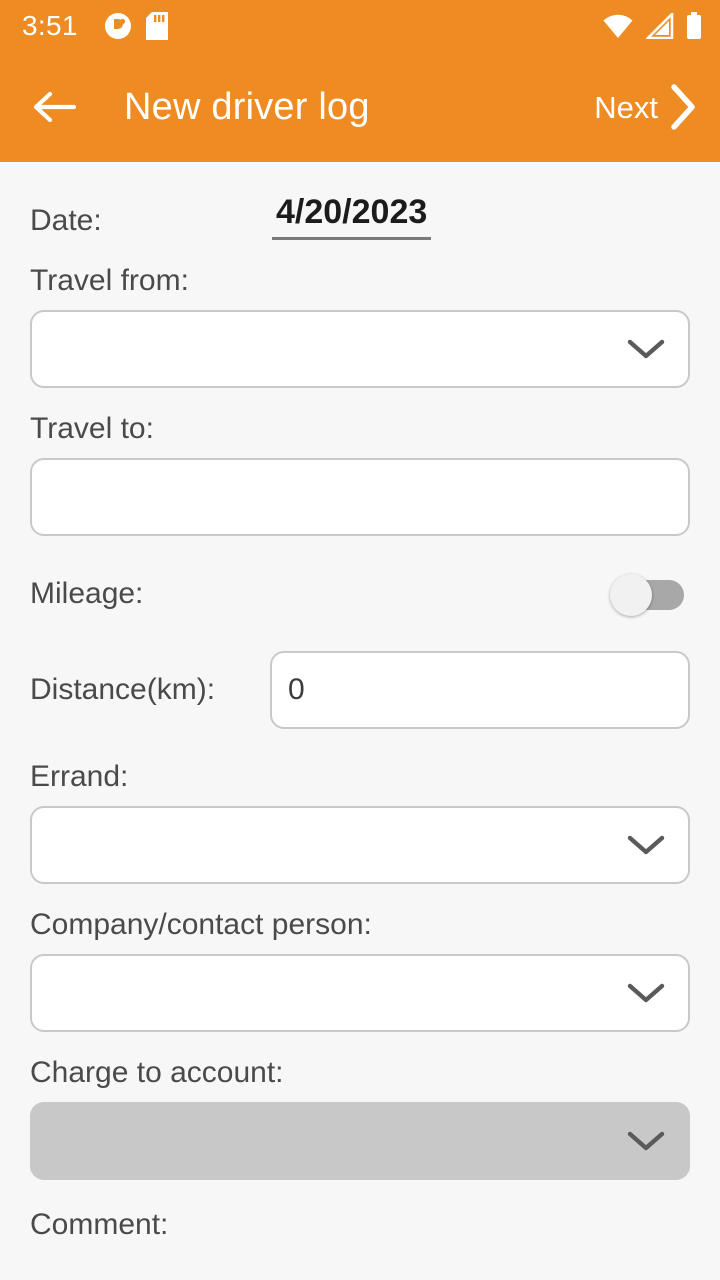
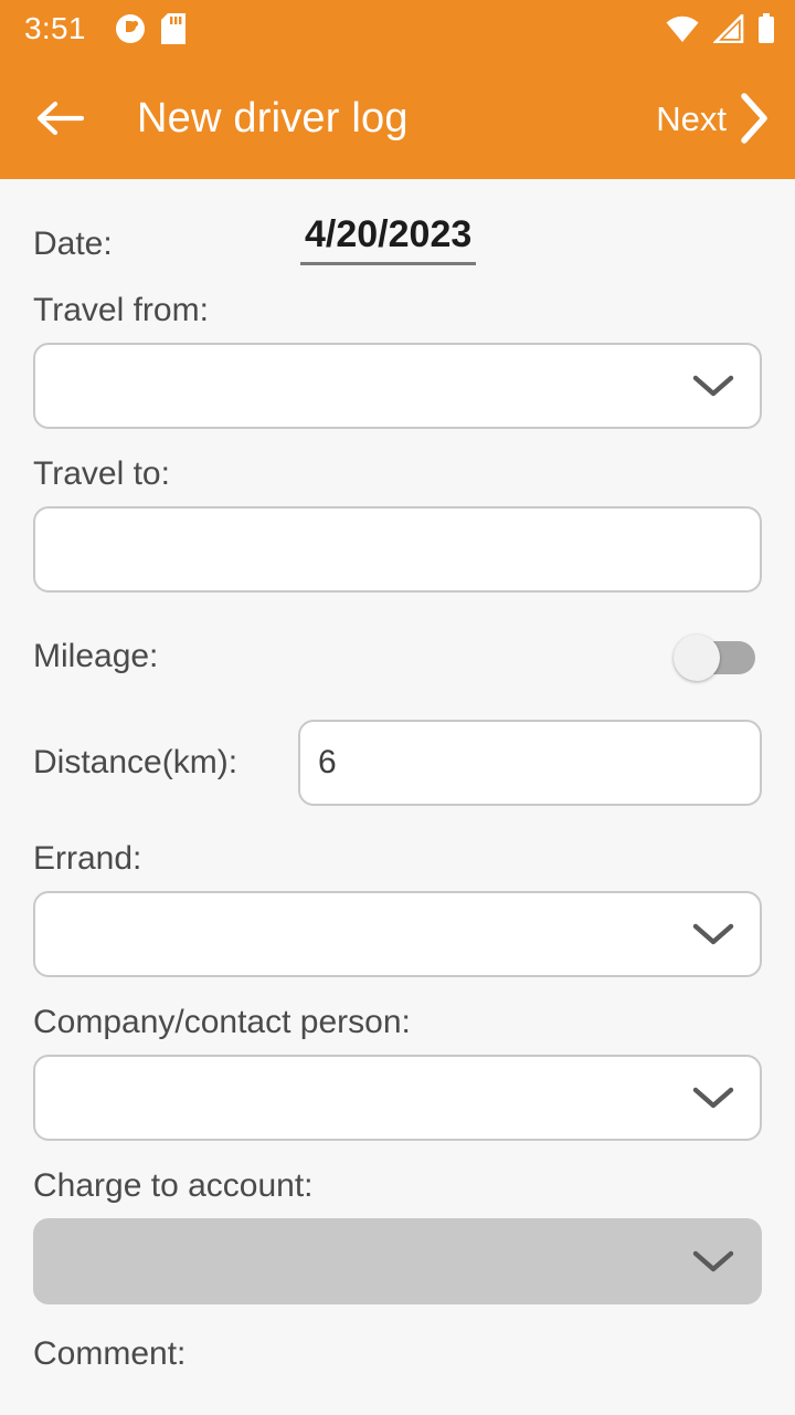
  3:51
  New driver log
  Next
  Date:
  4/20/2023
  Travel from:
  Travel to:
  Mileage:
  Distance(km):
- 0
+ 6
  Errand:
  Company/contact person:
  Charge to account:
  Comment:
